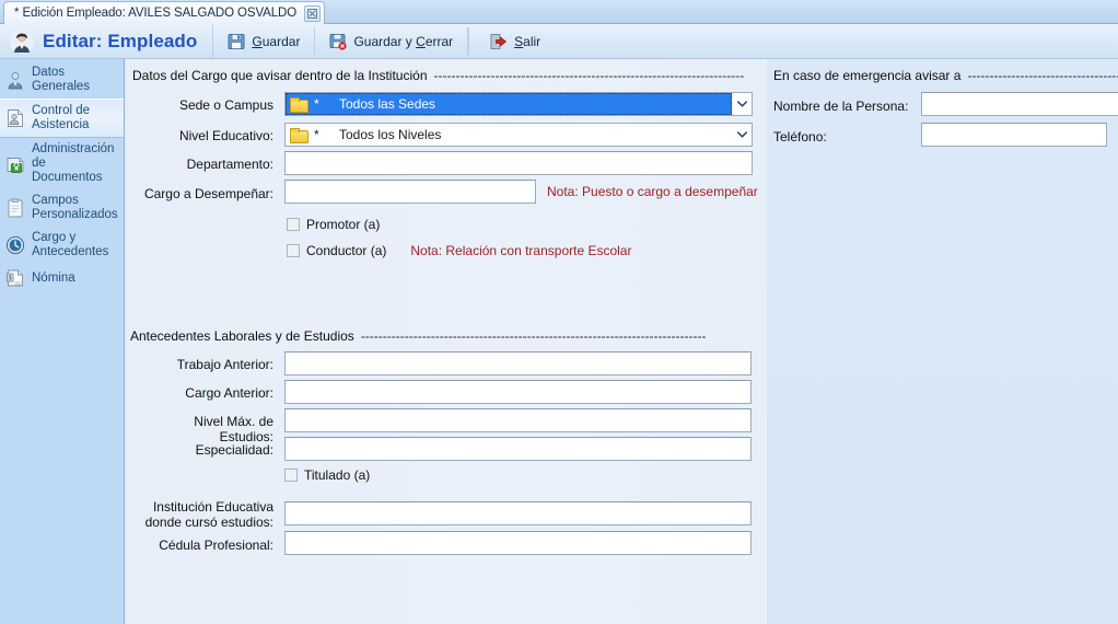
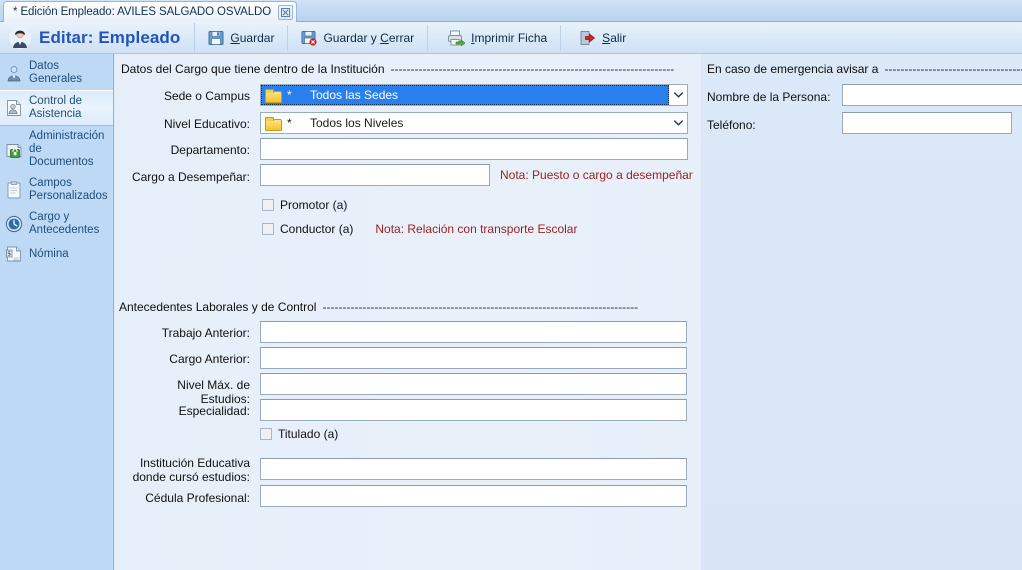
  * Edición Empleado: AVILES SALGADO OSVALDO
  Editar: Empleado
  Guardar
  Guardar y Cerrar
+ Imprimir Ficha
  Salir
  Datos Generales
  Control de Asistencia
  Administración de Documentos
  Campos Personalizados
  Cargo y Antecedentes
  $
  Nómina
- Datos del Cargo que avisar dentro de la Institución
+ Datos del Cargo que tiene dentro de la Institución
  -----------------------------------------------------------------------
  Sede o Campus
  *
  Todos las Sedes
  Nivel Educativo:
  *
  Todos los Niveles
  Departamento:
  Cargo a Desempeñar:
  Nota: Puesto o cargo a desempeñar
  Promotor (a)
  Conductor (a)
  Nota: Relación con transporte Escolar
- Antecedentes Laborales y de Estudios
+ Antecedentes Laborales y de Control
  -------------------------------------------------------------------------------
  Trabajo Anterior:
  Cargo Anterior:
  Nivel Máx. de Estudios:
  Especialidad:
  Titulado (a)
  Institución Educativa
  donde cursó estudios:
  Cédula Profesional:
  En caso de emergencia avisar a
  ----------------------------------
  Nombre de la Persona:
  Teléfono:
